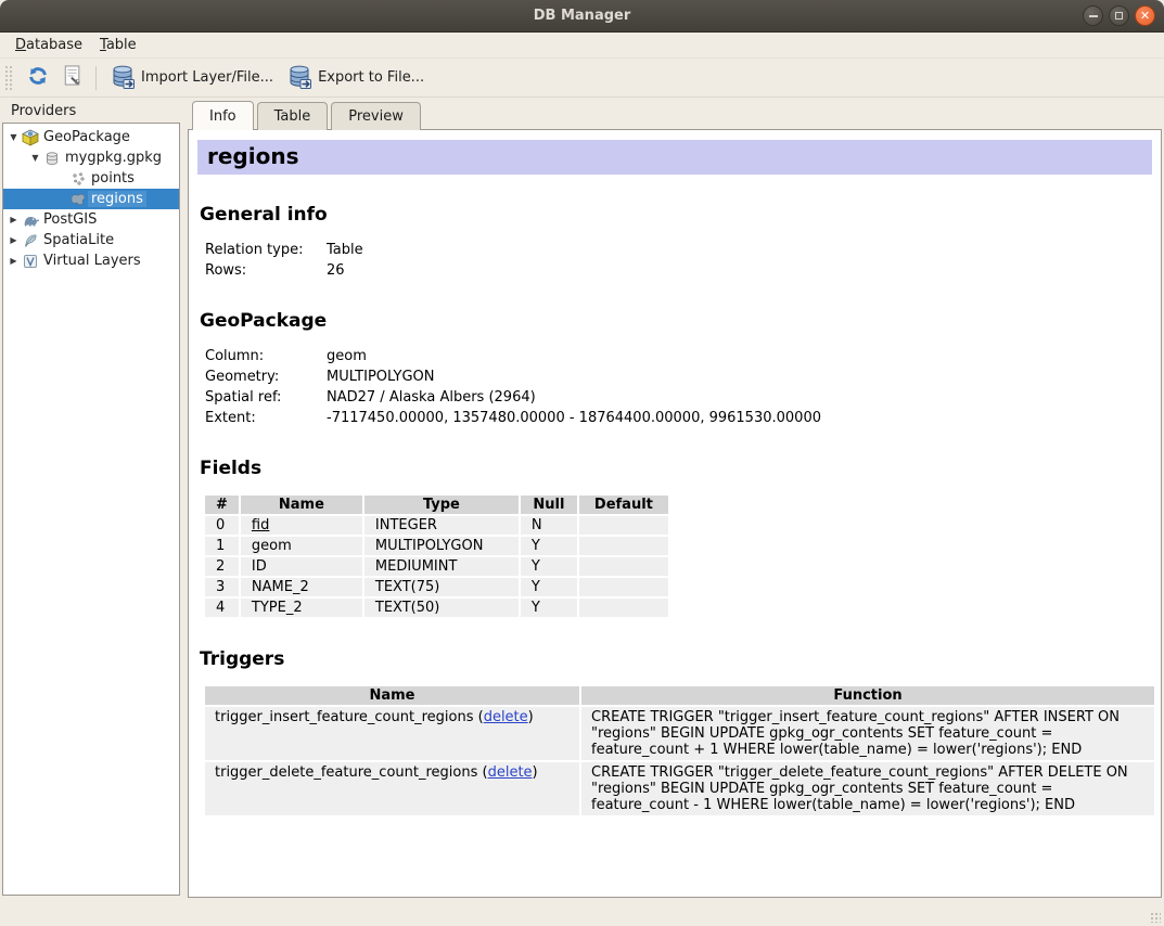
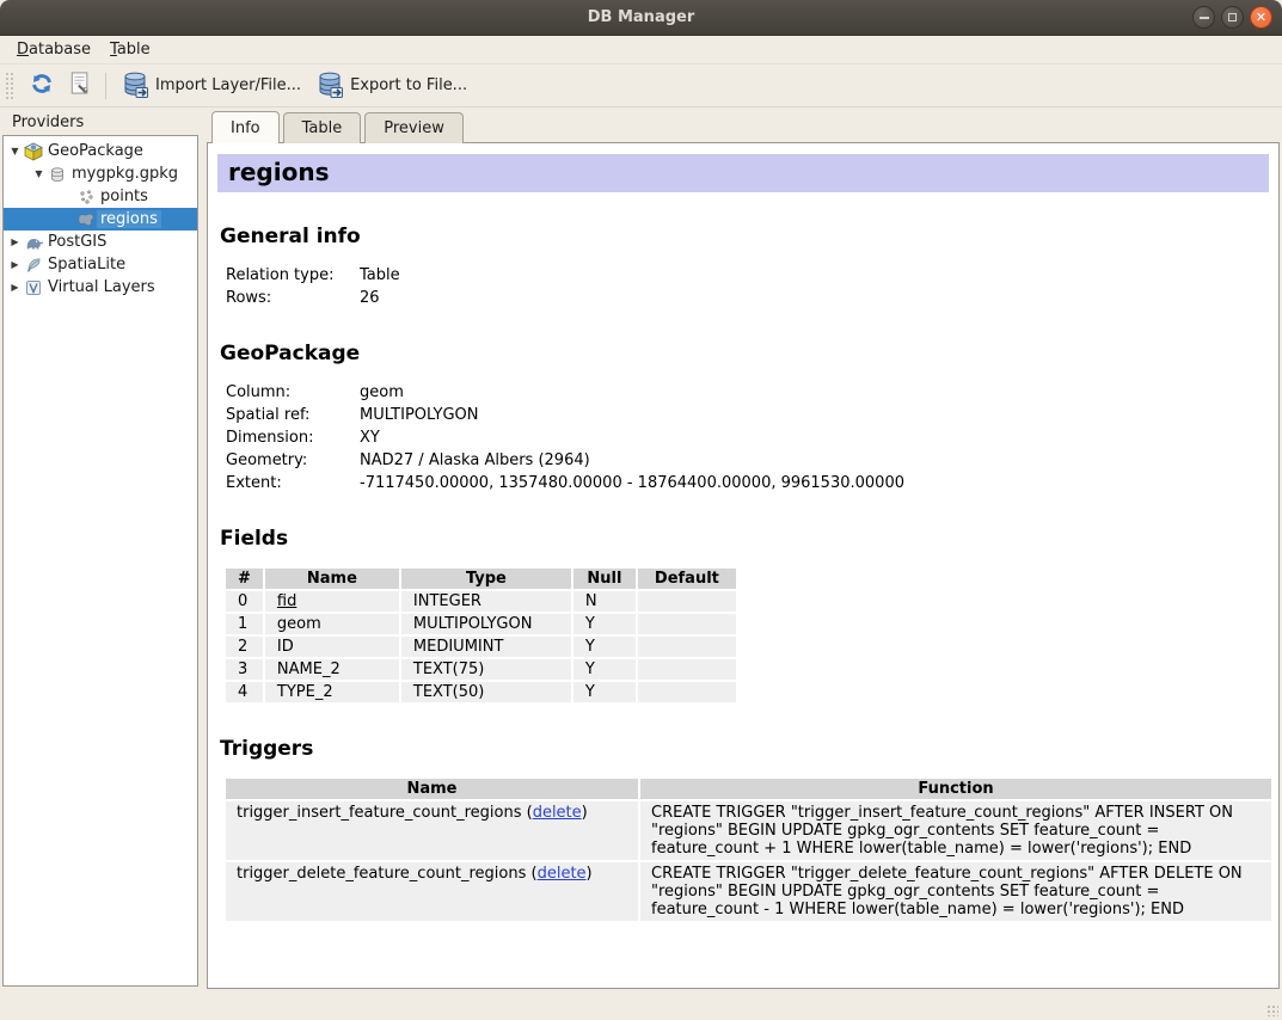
  DB Manager
  ✕
  Database
  Table
  Import Layer/File...
  Export to File...
  Providers
  ▼
  GeoPackage
  ▼
  mygpkg.gpkg
  points
  regions
  ▶
  PostGIS
  ▶
  SpatiaLite
  ▶
  Virtual Layers
  Info
  Table
  Preview
  regions
  General info
  Relation type:
  Table
  Rows:
  26
  GeoPackage
  Column:
  geom
- Geometry:
+ Spatial ref:
  MULTIPOLYGON
+ Dimension:
+ XY
- Spatial ref:
+ Geometry:
  NAD27 / Alaska Albers (2964)
  Extent:
  -7117450.00000, 1357480.00000 - 18764400.00000, 9961530.00000
  Fields
  #	Name	Type	Null	Default
  0	fid	INTEGER	N
  1	geom	MULTIPOLYGON	Y
  2	ID	MEDIUMINT	Y
  3	NAME_2	TEXT(75)	Y
  4	TYPE_2	TEXT(50)	Y
  Triggers
  Name	Function
  trigger_insert_feature_count_regions (delete)	CREATE TRIGGER "trigger_insert_feature_count_regions" AFTER INSERT ON "regions" BEGIN UPDATE gpkg_ogr_contents SET feature_count = feature_count + 1 WHERE lower(table_name) = lower('regions'); END
  trigger_delete_feature_count_regions (delete)	CREATE TRIGGER "trigger_delete_feature_count_regions" AFTER DELETE ON "regions" BEGIN UPDATE gpkg_ogr_contents SET feature_count = feature_count - 1 WHERE lower(table_name) = lower('regions'); END
